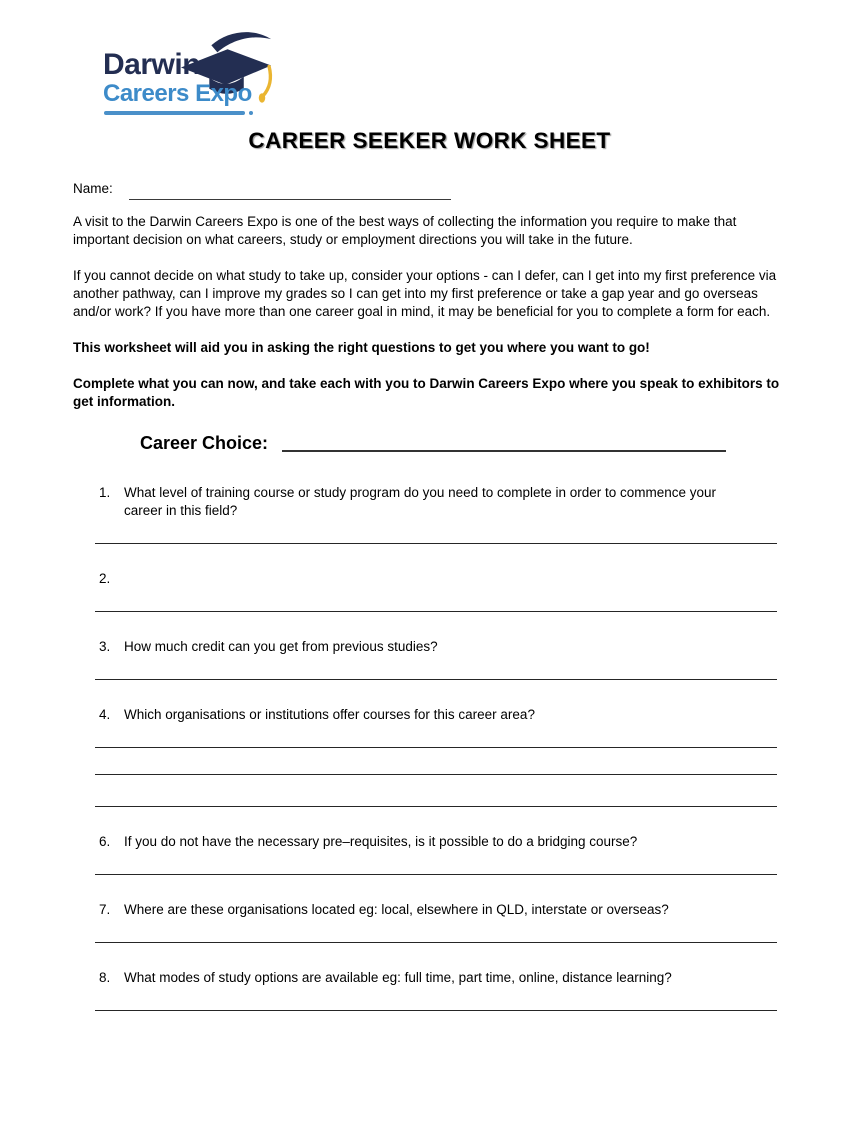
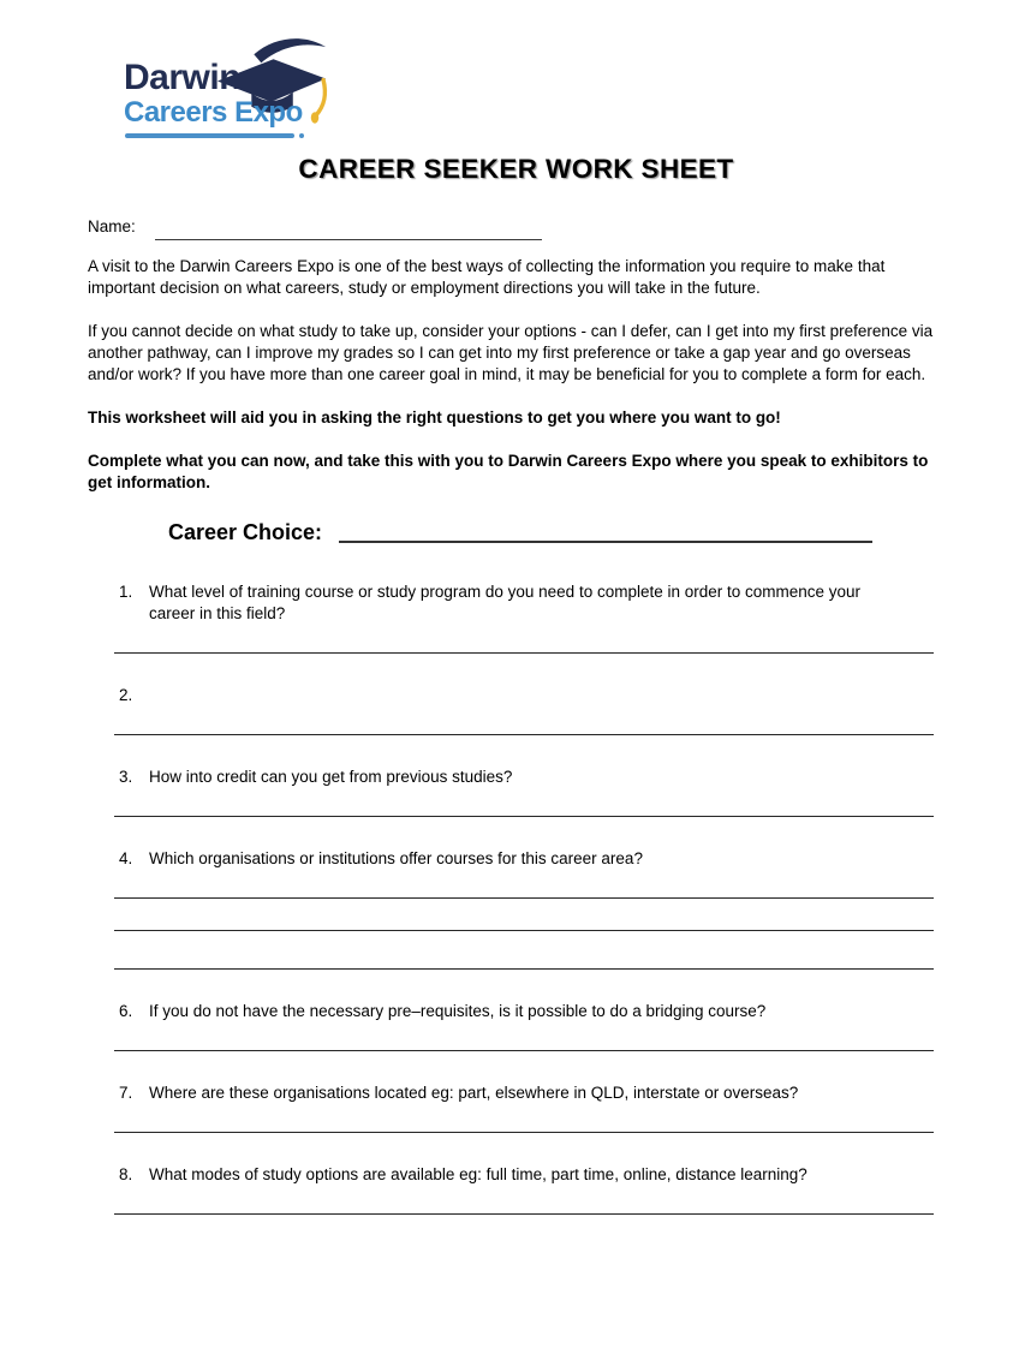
  Darwin
  Careers Expo
  CAREER SEEKER WORK SHEET
  Name:
  A visit to the Darwin Careers Expo is one of the best ways of collecting the information you require to make that important decision on what careers, study or employment directions you will take in the future.
  If you cannot decide on what study to take up, consider your options - can I defer, can I get into my first preference via another pathway, can I improve my grades so I can get into my first preference or take a gap year and go overseas and/or work? If you have more than one career goal in mind, it may be beneficial for you to complete a form for each.
  This worksheet will aid you in asking the right questions to get you where you want to go!
- Complete what you can now, and take each with you to Darwin Careers Expo where you speak to exhibitors to get information.
+ Complete what you can now, and take this with you to Darwin Careers Expo where you speak to exhibitors to get information.
  Career Choice:
  1.
  What level of training course or study program do you need to complete in order to commence your career in this field?
  2.
  3.
- How much credit can you get from previous studies?
+ How into credit can you get from previous studies?
  4.
  Which organisations or institutions offer courses for this career area?
  6.
  If you do not have the necessary pre–requisites, is it possible to do a bridging course?
  7.
- Where are these organisations located eg: local, elsewhere in QLD, interstate or overseas?
+ Where are these organisations located eg: part, elsewhere in QLD, interstate or overseas?
  8.
  What modes of study options are available eg: full time, part time, online, distance learning?
